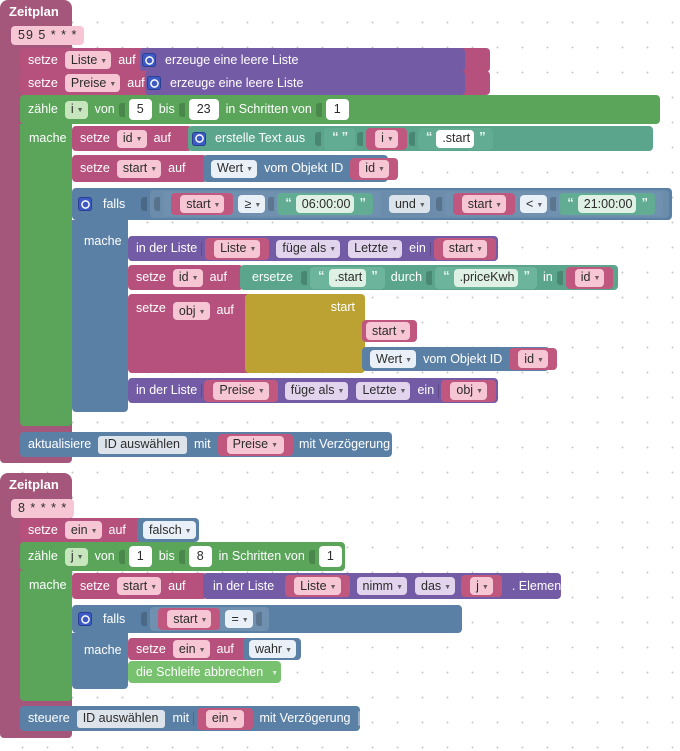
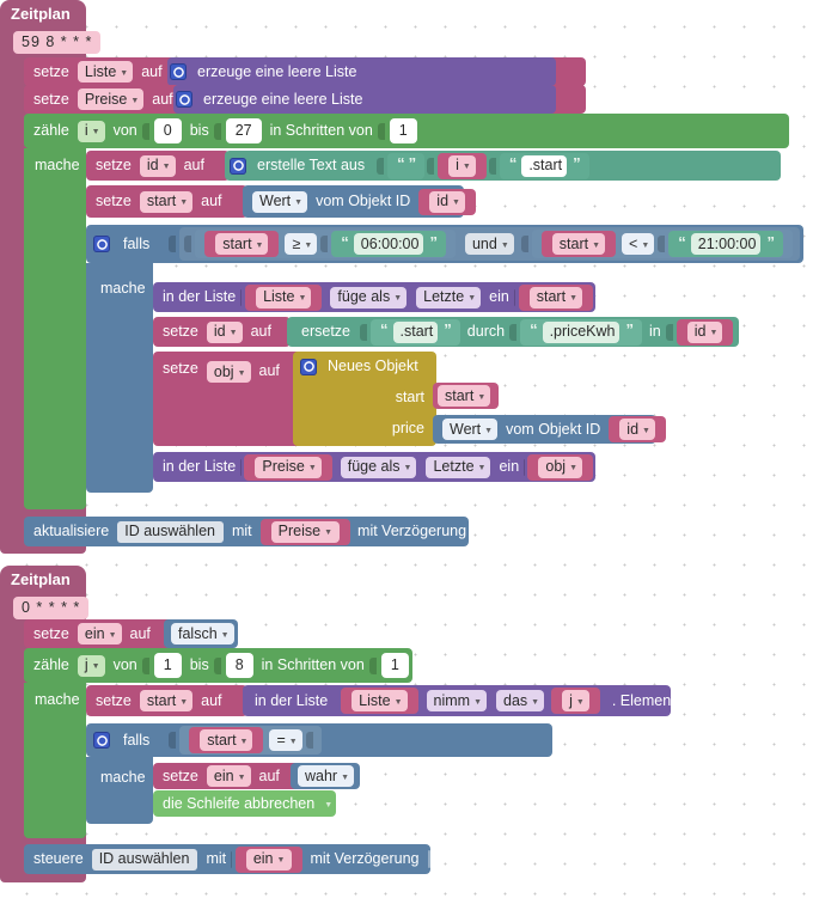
  Zeitplan
- 59 5 * * *
+ 59 8 * * *
  setze
  Liste
  auf
  erzeuge eine leere Liste
  setze
  Preise
  auf
  erzeuge eine leere Liste
  zähle
  i
  von
- 5
+ 0
  bis
- 23
+ 27
  in Schritten von
  1
  mache
  setze
  id
  auf
  erstelle Text aus
  “
  ”
  i
  “
  .start
  ”
  setze
  start
  auf
  Wert
  vom Objekt ID
  id
  falls
  start
  ≥
  “
  06:00:00
  ”
  und
  start
  <
  “
  21:00:00
  ”
  mache
  in der Liste
  Liste
  füge als
  Letzte
  ein
  start
  setze
  id
  auf
  ersetze
  “
  .start
  ”
  durch
  “
  .priceKwh
  ”
  in
  id
  setze
  obj
  auf
+ Neues Objekt
  start
+ price
  start
  Wert
  vom Objekt ID
  id
  in der Liste
  Preise
  füge als
  Letzte
  ein
  obj
  aktualisiere
  ID auswählen
  mit
  Preise
  mit Verzögerung
  Zeitplan
- 8 * * * *
+ 0 * * * *
  setze
  ein
  auf
  falsch
  zähle
  j
  von
  1
  bis
  8
  in Schritten von
  1
  mache
  setze
  start
  auf
  in der Liste
  Liste
  nimm
  das
  j
  . Element
  falls
  start
  =
  mache
  setze
  ein
  auf
  wahr
  die Schleife abbrechen
  steuere
  ID auswählen
  mit
  ein
  mit Verzögerung
